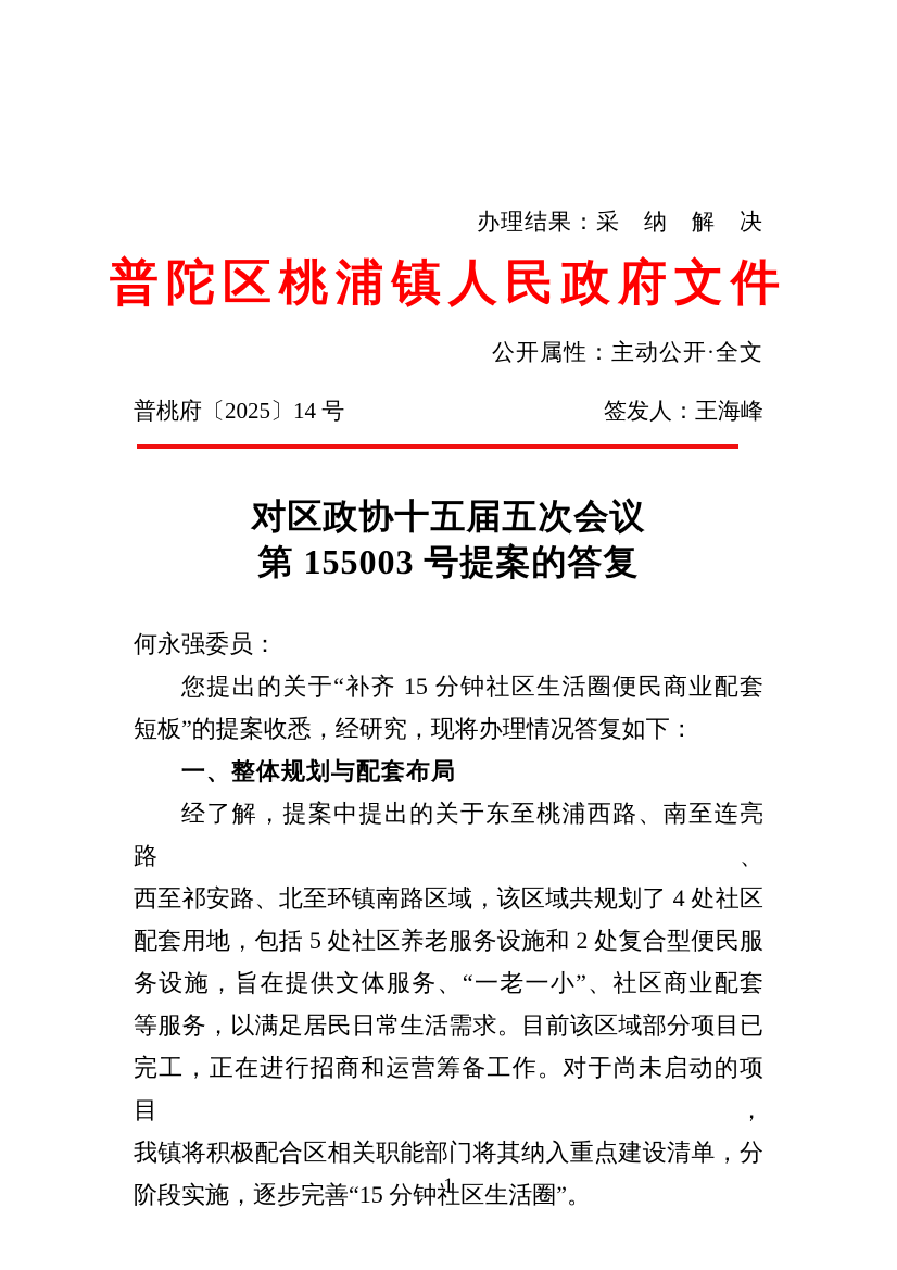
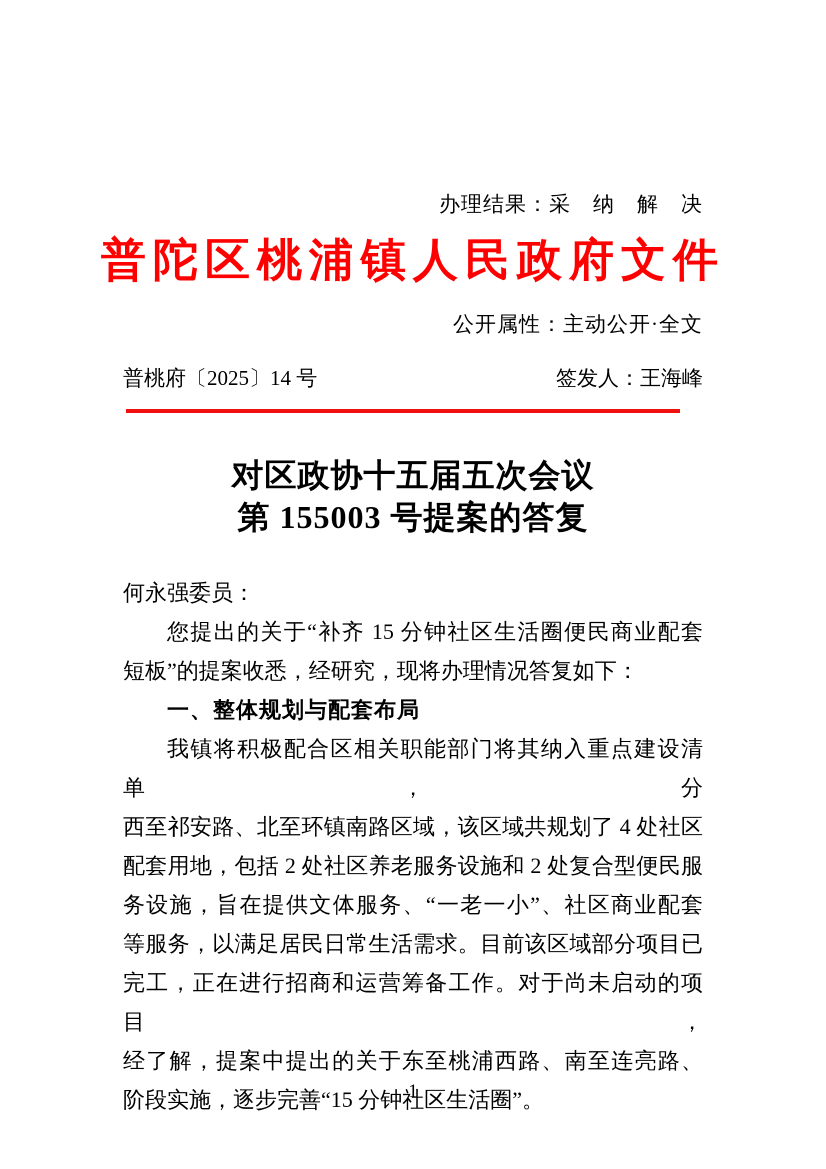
  办理结果：采 纳 解 决
  公开属性：主动公开·全文
  普陀区桃浦镇人民政府文件
  普桃府〔2025〕14 号
  签发人：王海峰
  对区政协十五届五次会议
  第 155003 号提案的答复
  何永强委员：
  您提出的关于“补齐 15 分钟社区生活圈便民商业配套
  短板”的提案收悉，经研究，现将办理情况答复如下：
  一、整体规划与配套布局
- 经了解，提案中提出的关于东至桃浦西路、南至连亮路、
+ 我镇将积极配合区相关职能部门将其纳入重点建设清单，分
  西至祁安路、北至环镇南路区域，该区域共规划了 4 处社区
- 配套用地，包括 5 处社区养老服务设施和 2 处复合型便民服
+ 配套用地，包括 2 处社区养老服务设施和 2 处复合型便民服
  务设施，旨在提供文体服务、“一老一小”、社区商业配套
  等服务，以满足居民日常生活需求。目前该区域部分项目已
  完工，正在进行招商和运营筹备工作。对于尚未启动的项目，
- 我镇将积极配合区相关职能部门将其纳入重点建设清单，分
+ 经了解，提案中提出的关于东至桃浦西路、南至连亮路、
  阶段实施，逐步完善“15 分钟社区生活圈”。
  1
